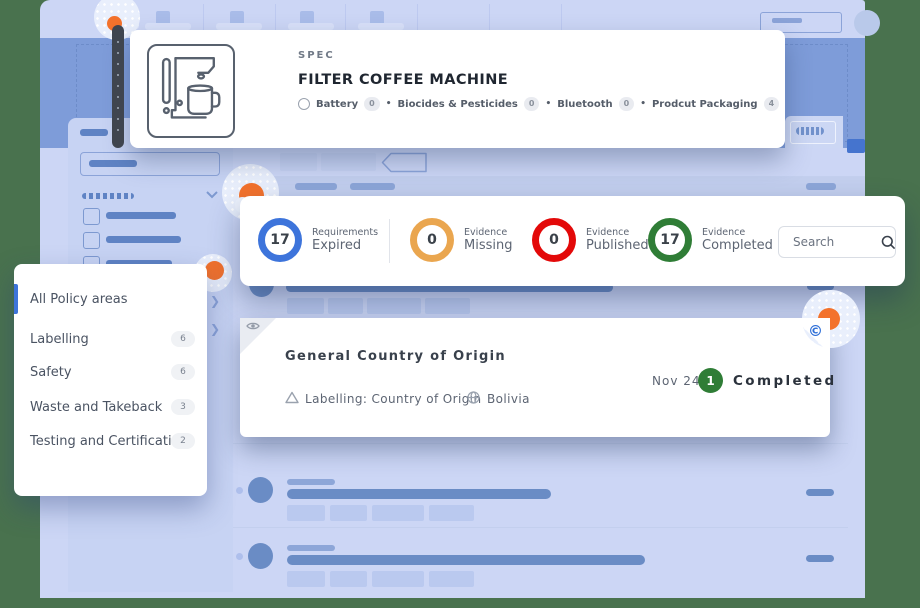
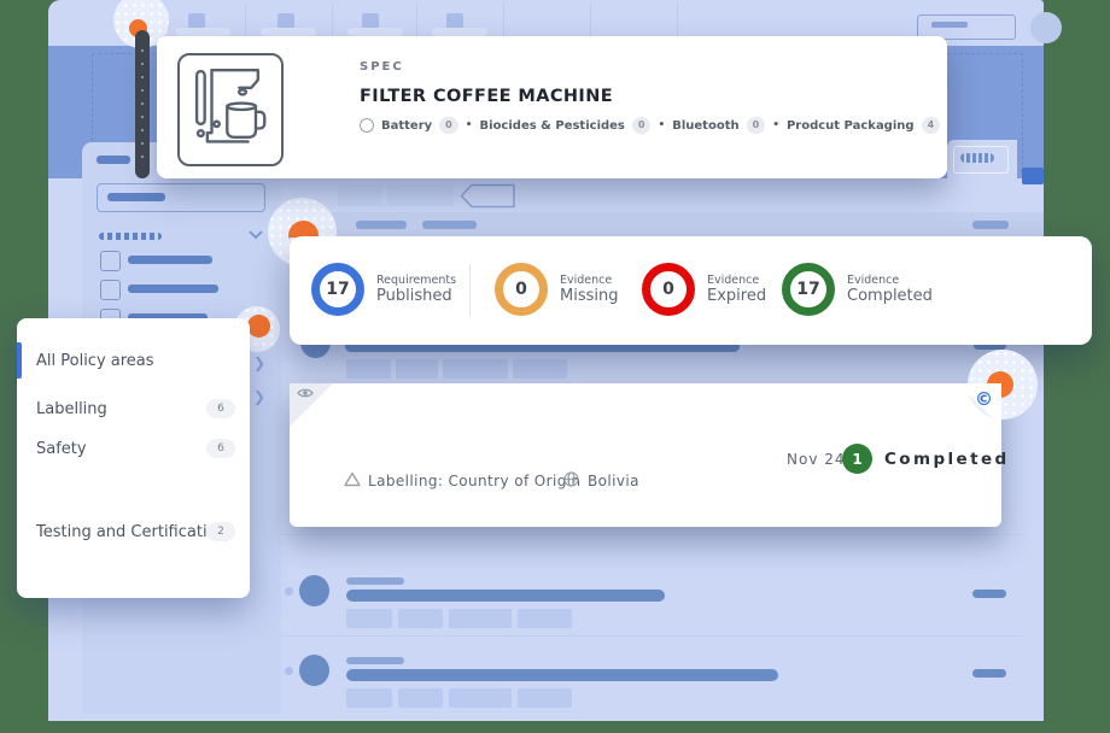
  ❯
  ❯
  SPEC
  FILTER COFFEE MACHINE
  Battery
  0
  •
  Biocides & Pesticides
  0
  •
  Bluetooth
  0
  •
  Prodcut Packaging
  4
  17
  Requirements
- Expired
+ Published
  0
  Evidence
  Missing
  0
  Evidence
- Published
+ Expired
  17
  Evidence
  Completed
- Search
- General Country of Origin
  Labelling: Country of Orign
  Bolivia
  Nov 24
  1
  Completed
  ©
  All Policy areas
  Labelling
  6
  Safety
  6
- Waste and Takeback
- 3
  Testing and Certificati
  2
